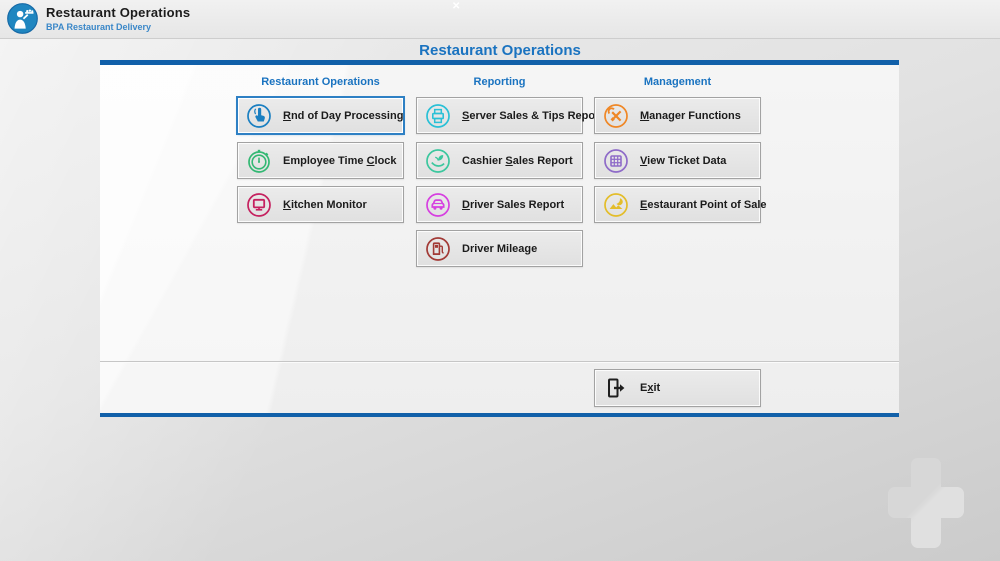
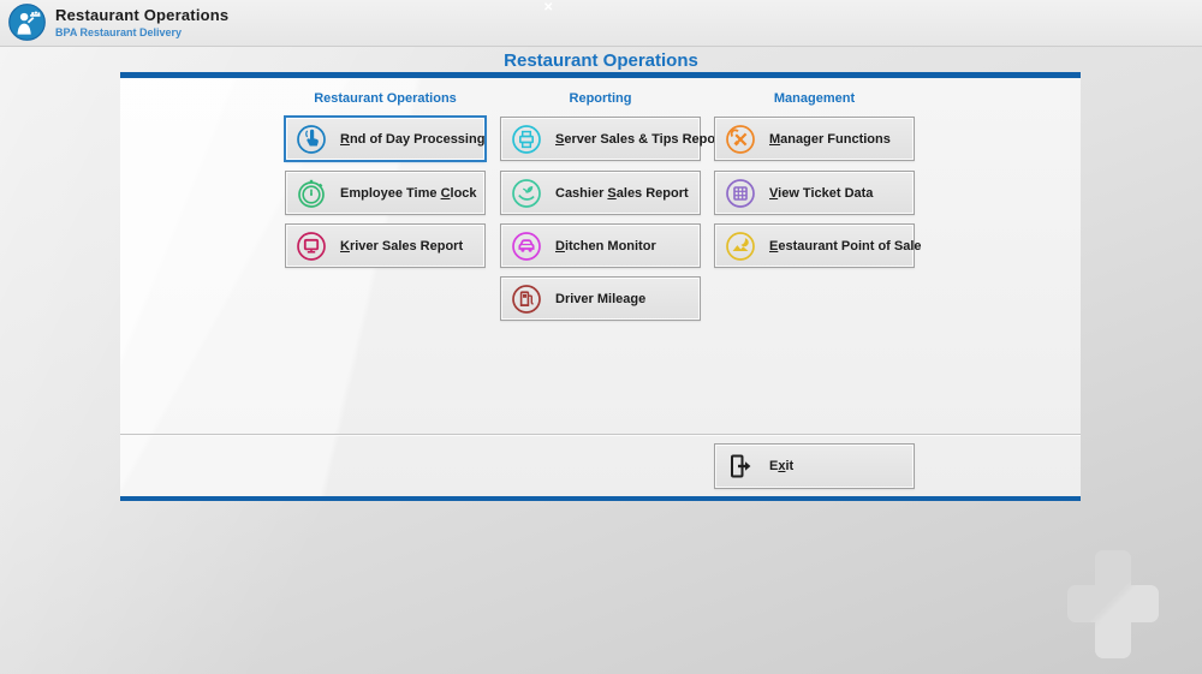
  Restaurant Operations
  BPA Restaurant Delivery
  Restaurant Operations
  Restaurant Operations
  Reporting
  Management
  Rnd of Day Processing
  Employee Time Clock
- Kitchen Monitor
+ Kriver Sales Report
  Server Sales & Tips Repo
  Cashier Sales Report
- Driver Sales Report
+ Ditchen Monitor
  Driver Mileage
  Manager Functions
  View Ticket Data
  Eestaurant Point of Sale
  Exit
